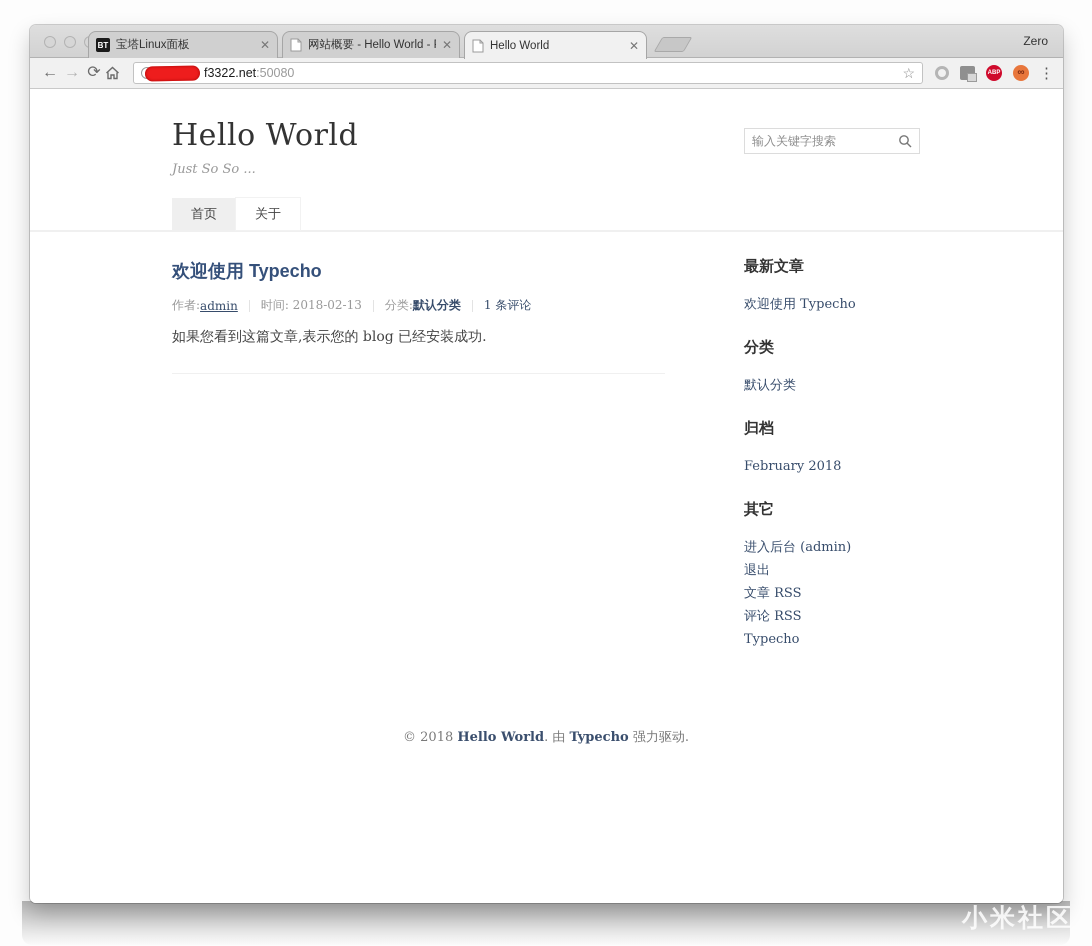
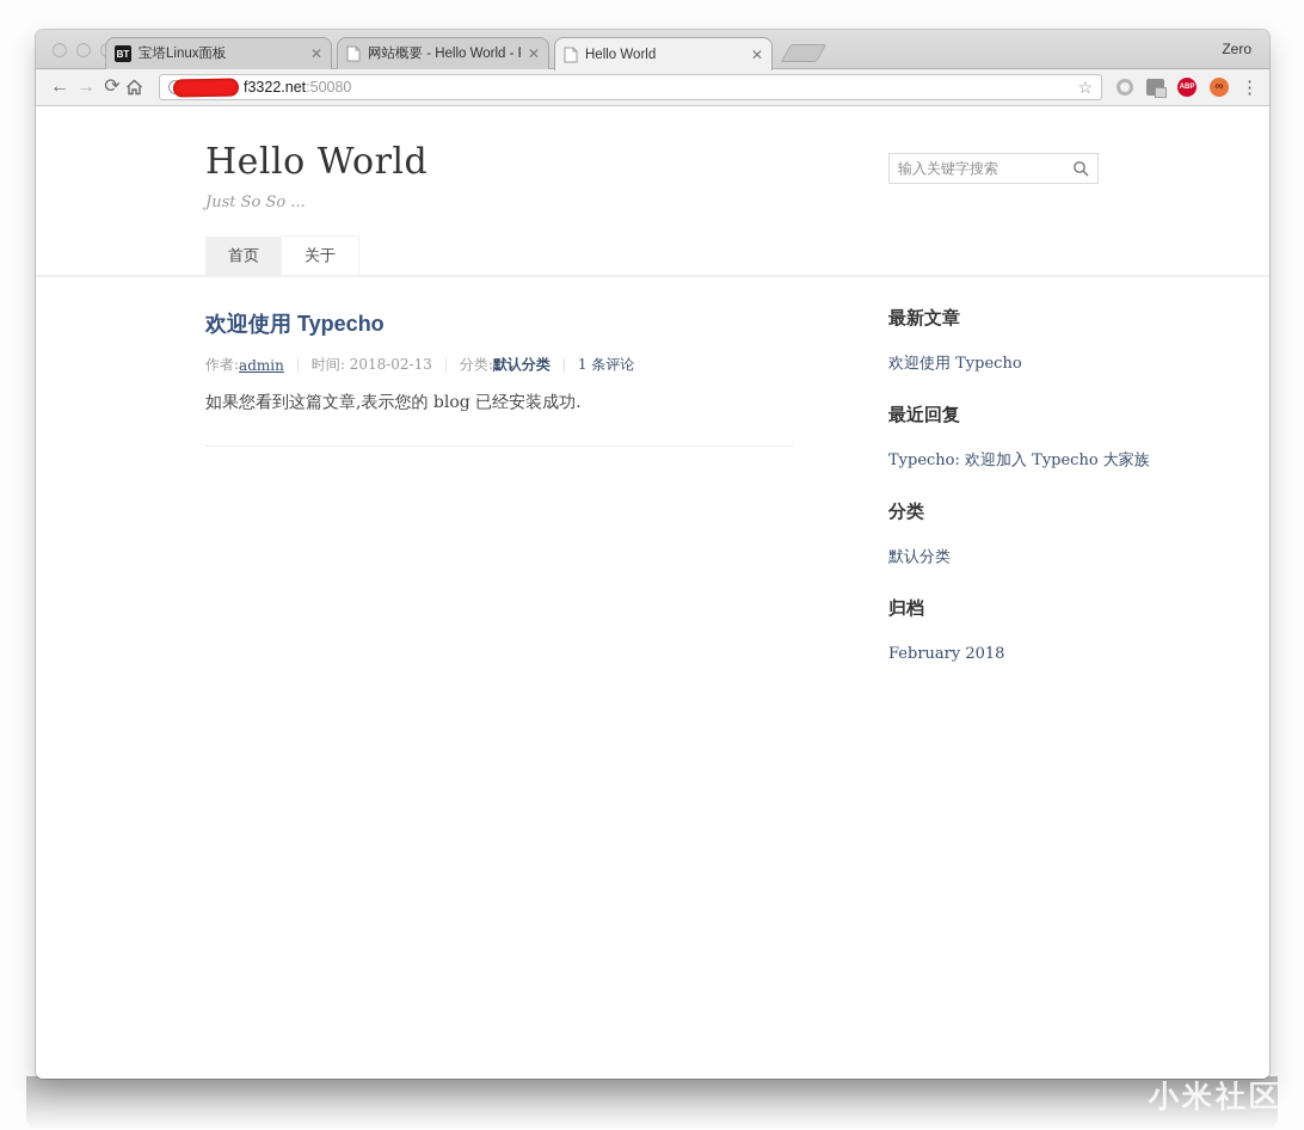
  小米社区
  BT
  宝塔Linux面板
  ✕
  网站概要 - Hello World -
  ✕
  Hello World
  ✕
  Zero
  ←
  →
  ⟳
  f3322.net
  :50080
  ☆
  ∞
  ⋮
  Hello World
  Just So So ...
  输入关键字搜索
  首页 关于
  欢迎使用 Typecho
  作者:
  admin
  时间: 2018-02-13
  分类:
  默认分类
  1 条评论
  如果您看到这篇文章,表示您的 blog 已经安装成功.
  最新文章
  欢迎使用 Typecho
+ 最近回复
+ Typecho: 欢迎加入 Typecho 大家族
  分类
  默认分类
  归档
  February 2018
- 其它
- 进入后台 (admin)
- 退出
- 文章 RSS
- 评论 RSS
- Typecho
- © 2018 Hello World. 由 Typecho 强力驱动.
